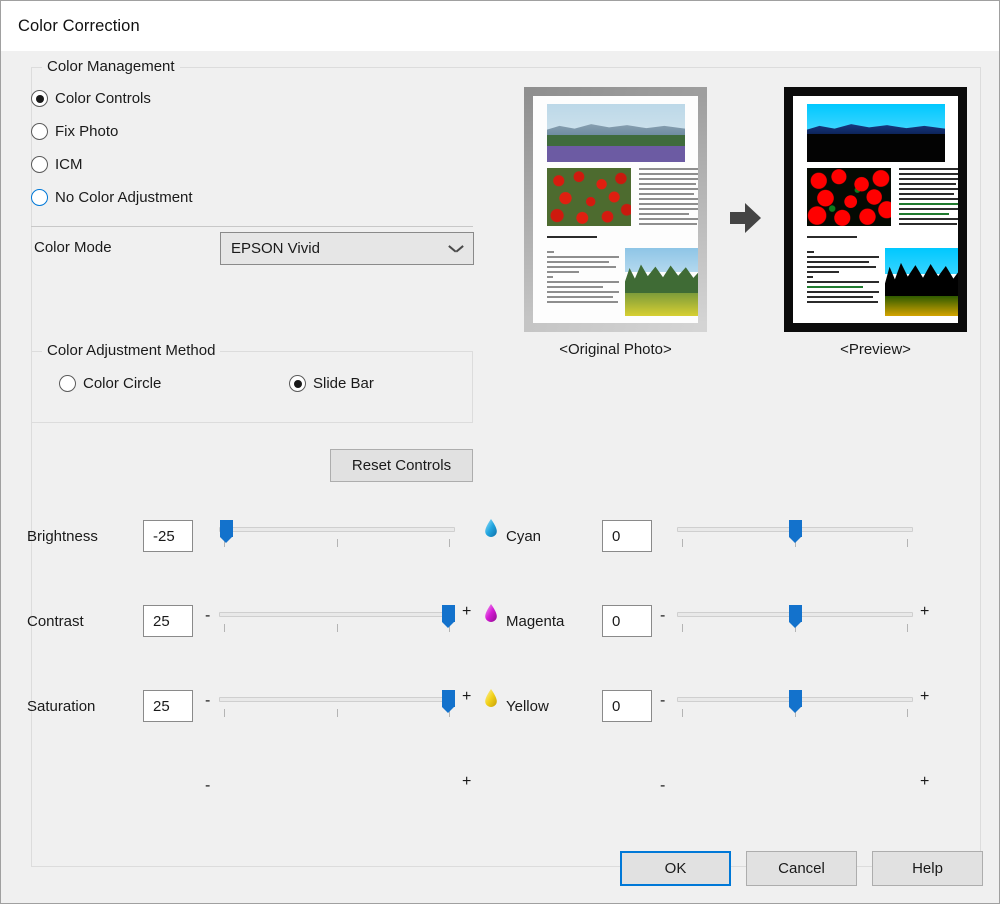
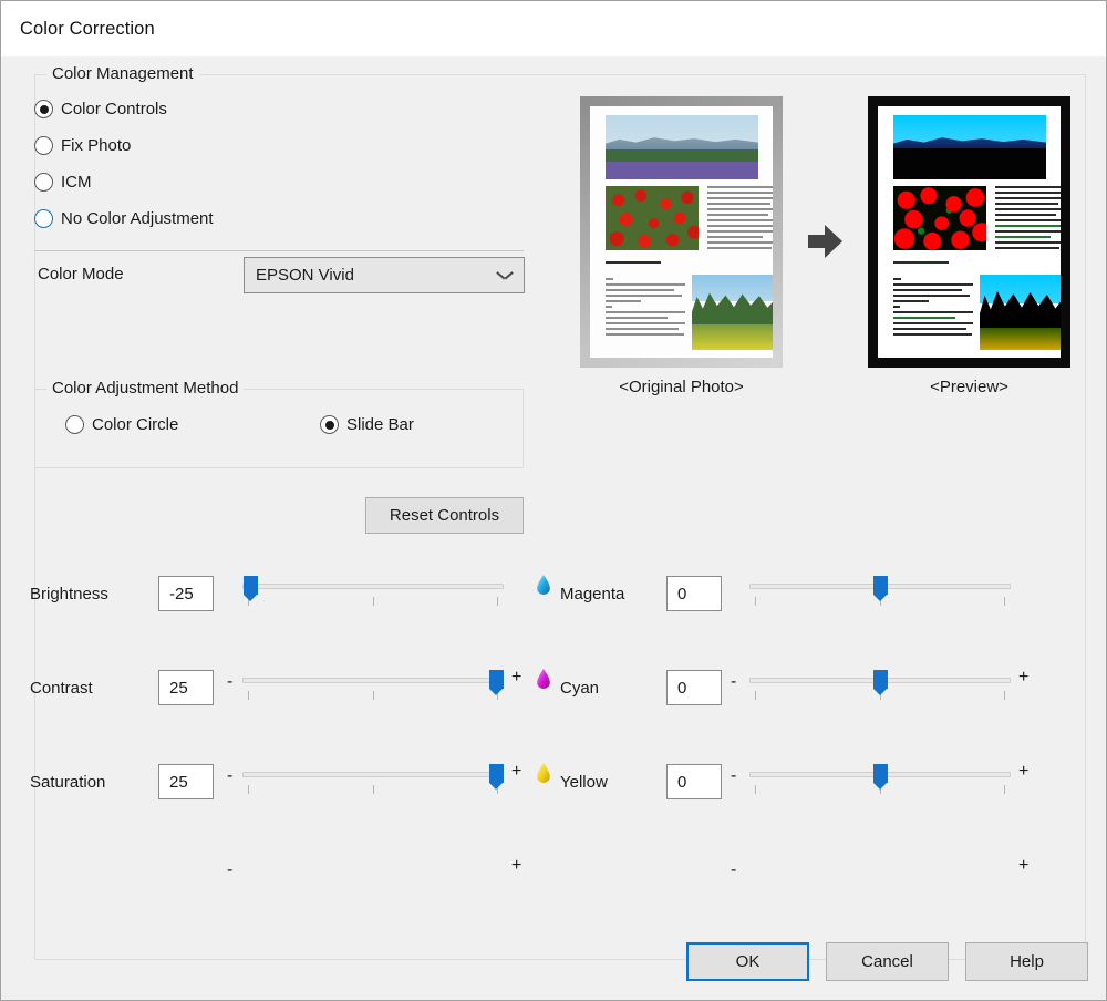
  Color Correction
  Color Management
  Color Controls
  Fix Photo
  ICM
  No Color Adjustment
  Color Mode
  EPSON Vivid
  Color Adjustment Method
  Color Circle
  Slide Bar
  Reset Controls
  Brightness
  -25
  -
  +
  Contrast
  25
  -
  +
  Saturation
  25
  -
  +
- Cyan
+ Magenta
  0
  -
  +
- Magenta
+ Cyan
  0
  -
  +
  Yellow
  0
  -
  +
  <Original Photo>
  <Preview>
  OK
  Cancel
  Help
